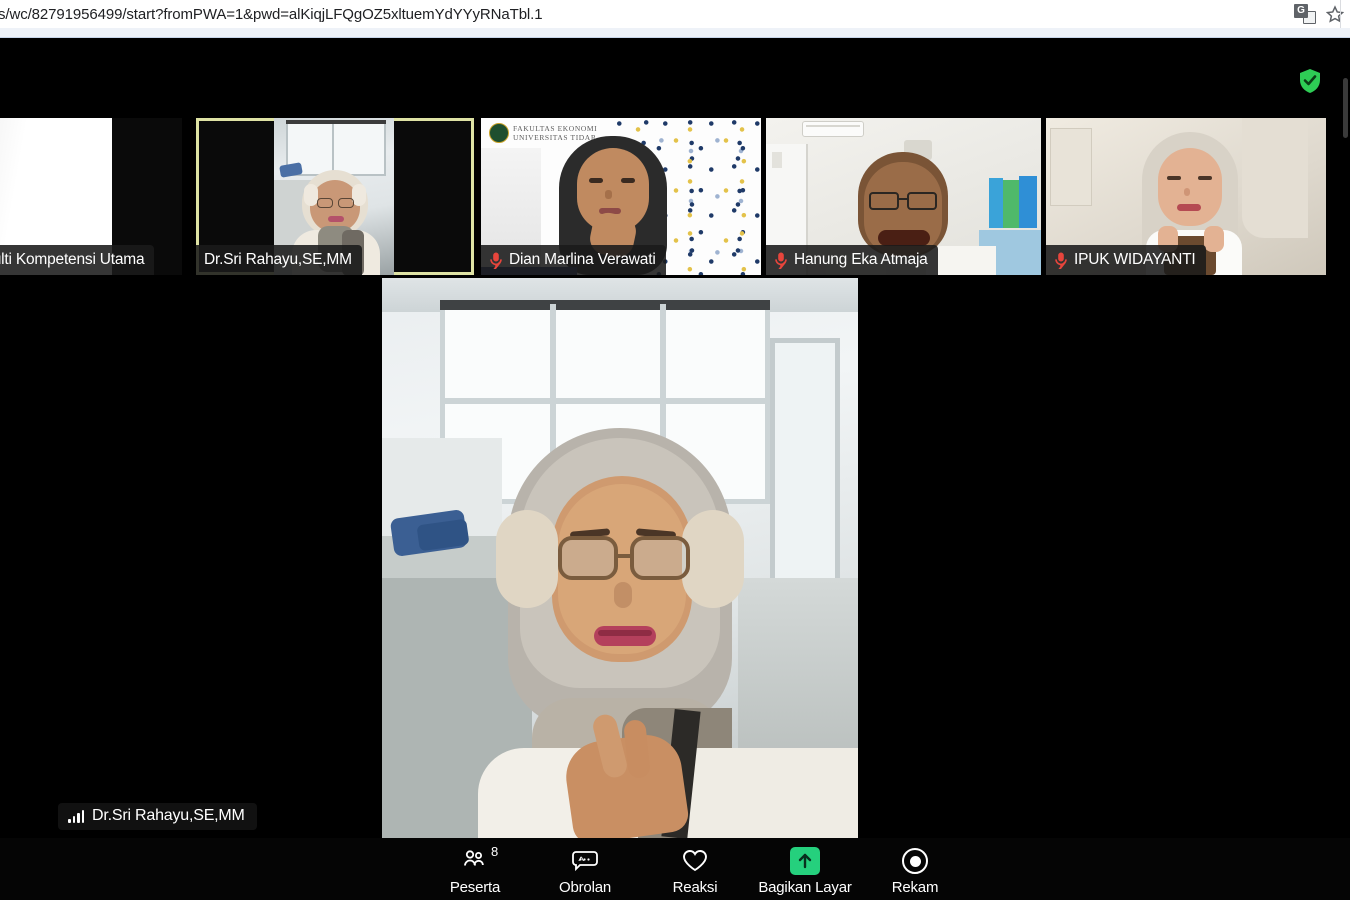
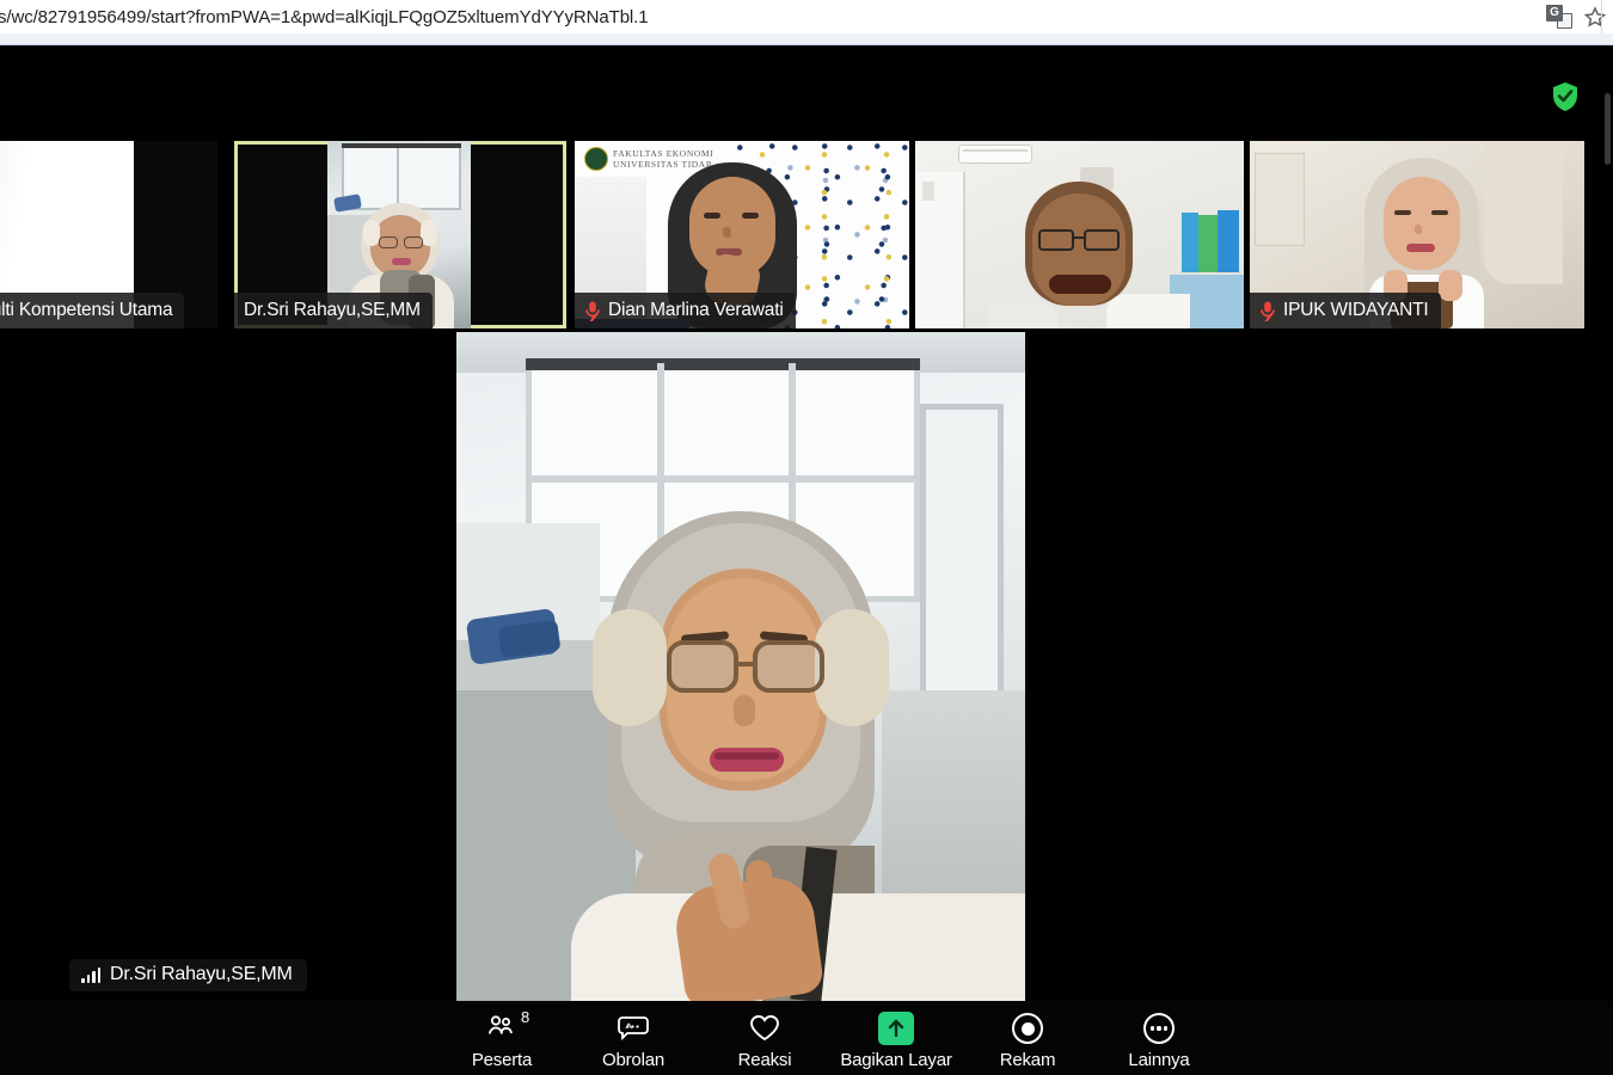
  s/wc/82791956499/start?fromPWA=1&pwd=alKiqjLFQgOZ5xltuemYdYYyRNaTbl.1
  G
  lti Kompetensi Utama
  Dr.Sri Rahayu,SE,MM
  FAKULTAS EKONOMI
  UNIVERSITAS TIDAR
  Dian Marlina Verawati
- Hanung Eka Atmaja
  IPUK WIDAYANTI
  Dr.Sri Rahayu,SE,MM
  8
  Peserta
  ^
  Obrolan
  Reaksi
  Bagikan Layar
  Rekam
+ Lainnya
